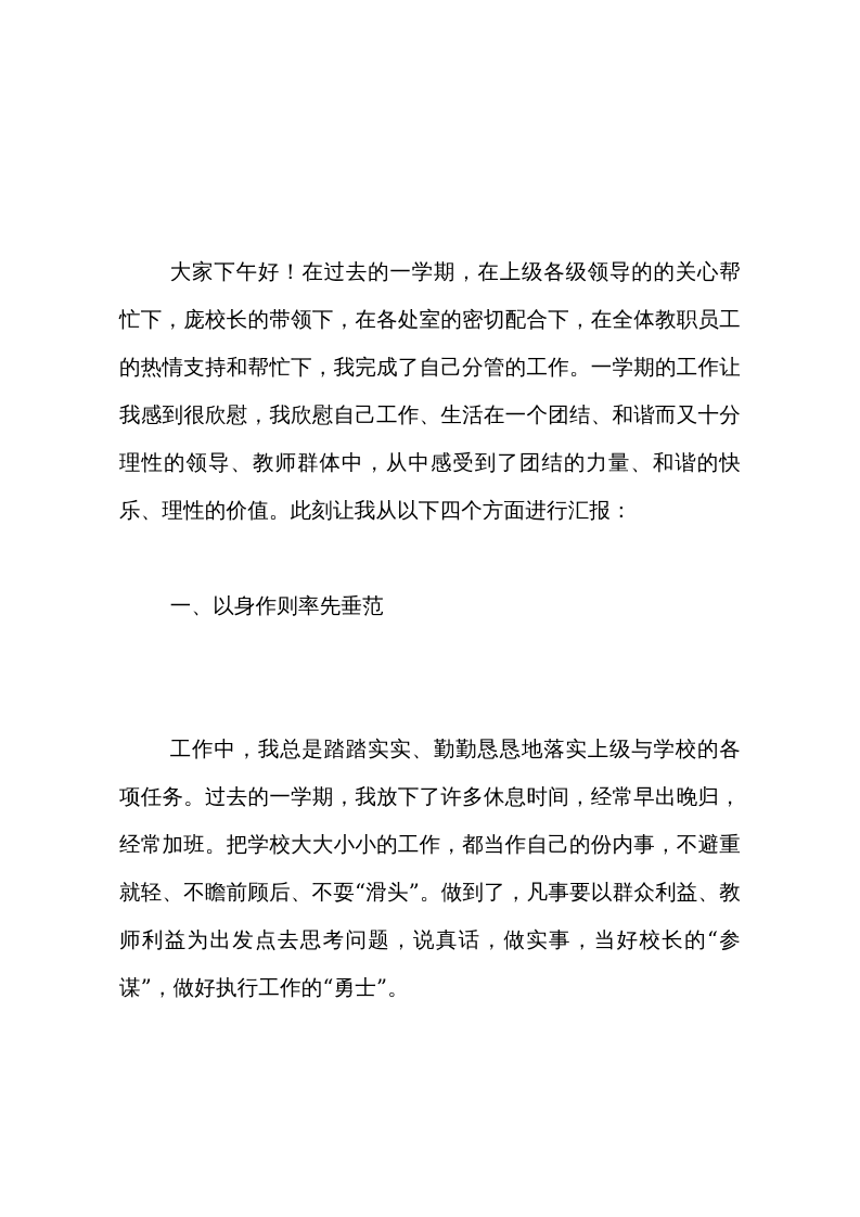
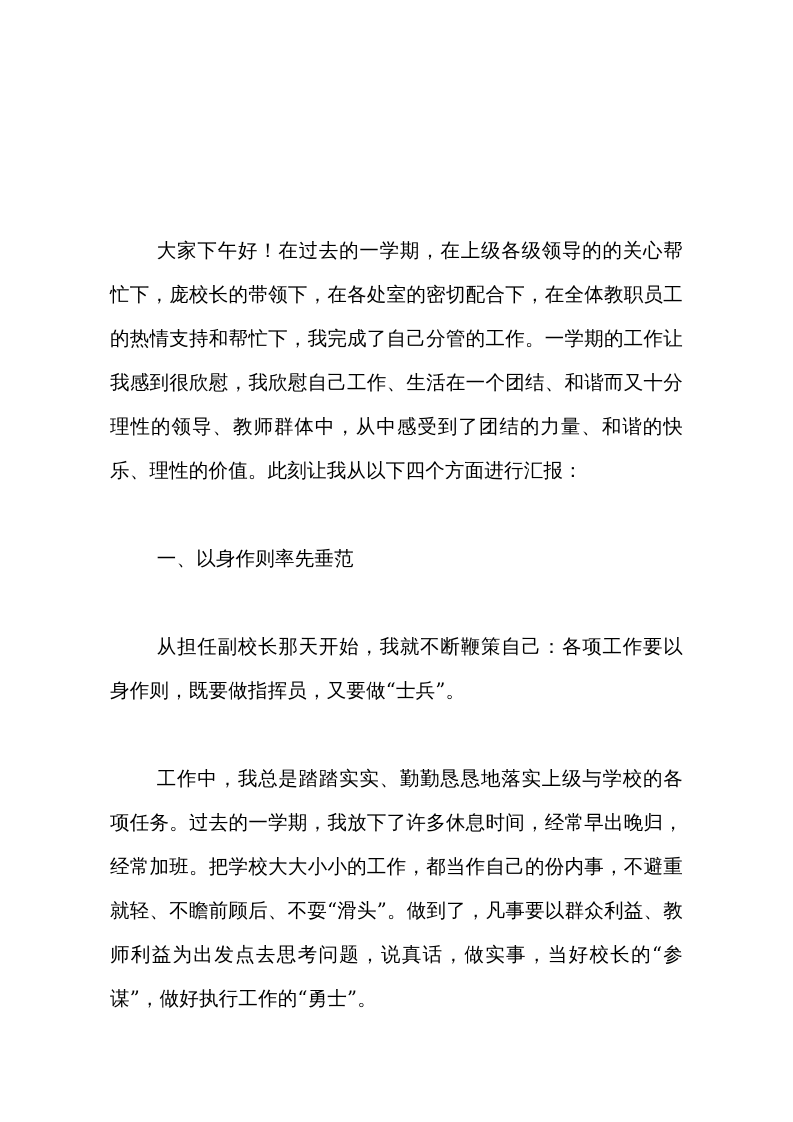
  大家下午好！在过去的一学期，在上级各级领导的的关心帮忙下，庞校长的带领下，在各处室的密切配合下，在全体教职员工的热情支持和帮忙下，我完成了自己分管的工作。一学期的工作让我感到很欣慰，我欣慰自己工作、生活在一个团结、和谐而又十分理性的领导、教师群体中，从中感受到了团结的力量、和谐的快乐、理性的价值。此刻让我从以下四个方面进行汇报：
  一、以身作则率先垂范
+ 从担任副校长那天开始，我就不断鞭策自己：各项工作要以身作则，既要做指挥员，又要做“士兵”。
  工作中，我总是踏踏实实、勤勤恳恳地落实上级与学校的各项任务。过去的一学期，我放下了许多休息时间，经常早出晚归，经常加班。把学校大大小小的工作，都当作自己的份内事，不避重就轻、不瞻前顾后、不耍“滑头”。做到了，凡事要以群众利益、教师利益为出发点去思考问题，说真话，做实事，当好校长的“参谋”，做好执行工作的“勇士”。
